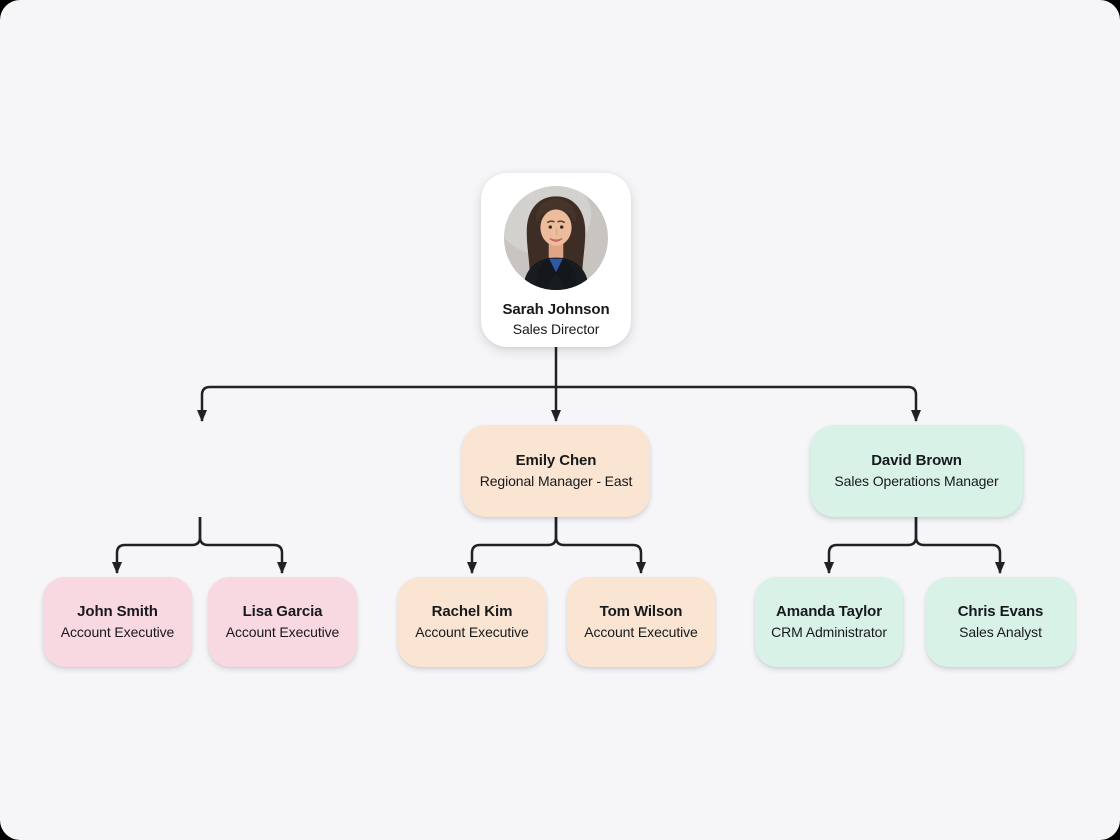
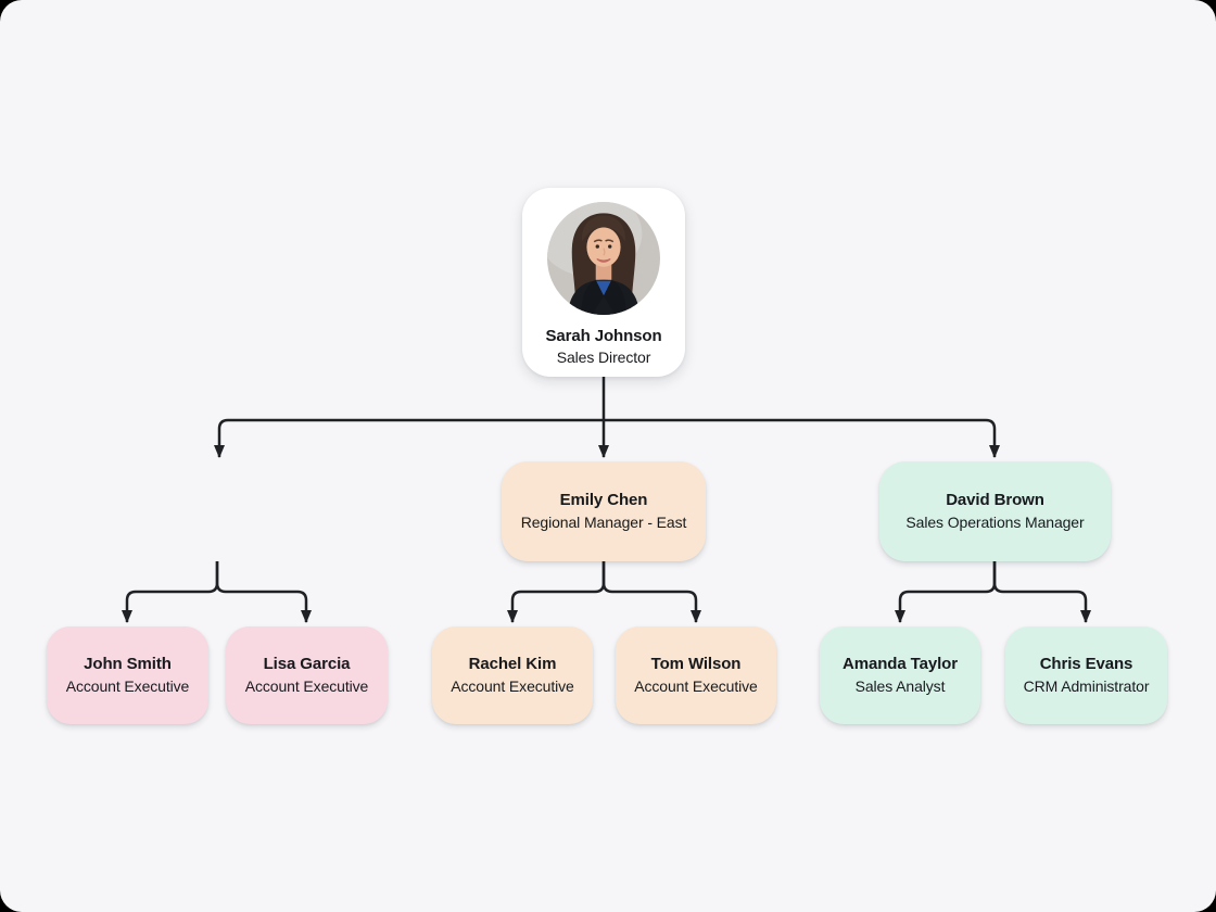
  Sarah Johnson
  Sales Director
  Emily Chen
  Regional Manager - East
  David Brown
  Sales Operations Manager
  John Smith
  Account Executive
  Lisa Garcia
  Account Executive
  Rachel Kim
  Account Executive
  Tom Wilson
  Account Executive
  Amanda Taylor
- CRM Administrator
+ Sales Analyst
  Chris Evans
- Sales Analyst
+ CRM Administrator
